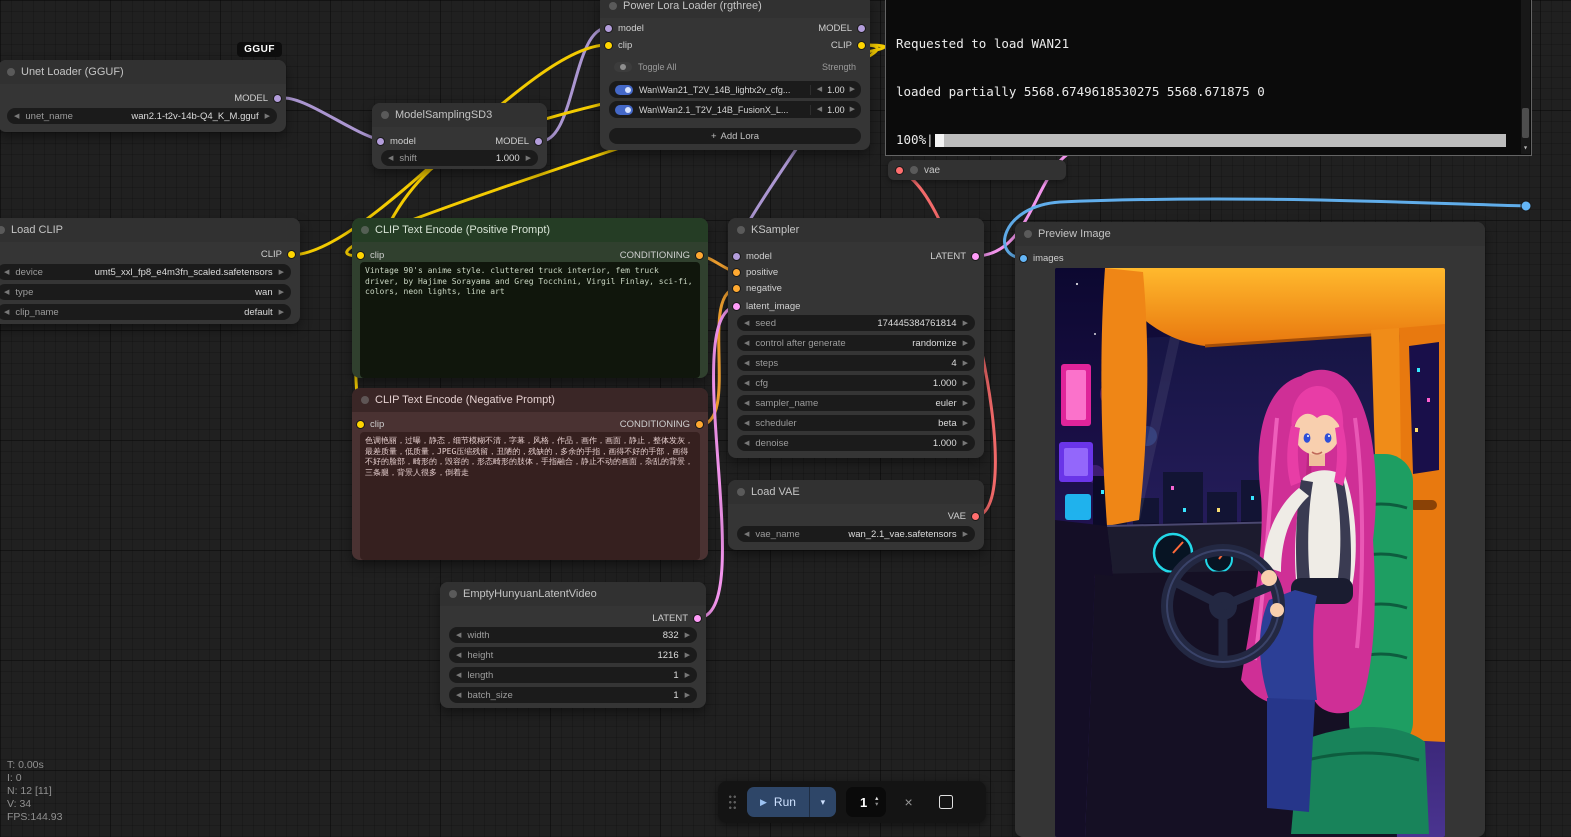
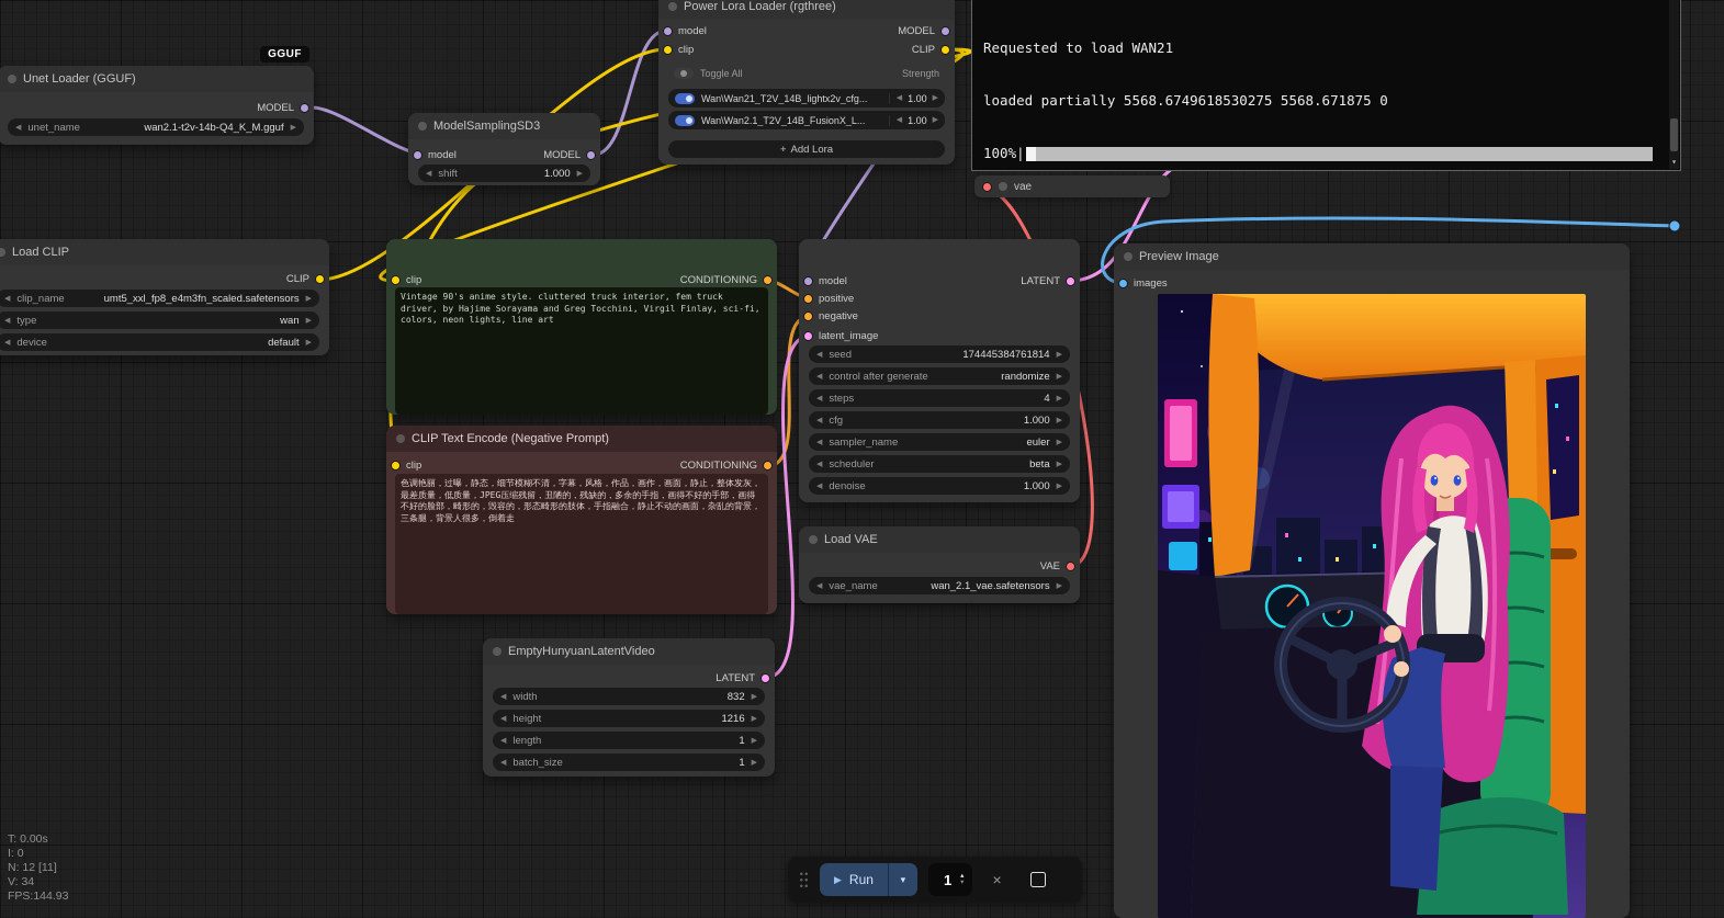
  GGUF
  Unet Loader (GGUF)
  MODEL
  unet_name
  wan2.1-t2v-14b-Q4_K_M.gguf
  Load CLIP
  CLIP
- device
+ clip_name
  umt5_xxl_fp8_e4m3fn_scaled.safetensors
  type
  wan
- clip_name
+ device
  default
  ModelSamplingSD3
  model
  MODEL
  shift
  1.000
  Power Lora Loader (rgthree)
  model
  MODEL
  clip
  CLIP
  Toggle All
  Strength
  Wan\Wan21_T2V_14B_lightx2v_cfg...
  1.00
  Wan\Wan2.1_T2V_14B_FusionX_L...
  1.00
  +
  Add Lora
- CLIP Text Encode (Positive Prompt)
  clip
  CONDITIONING
  Vintage 90's anime style. cluttered truck interior, fem truck driver, by Hajime Sorayama and Greg Tocchini, Virgil Finlay, sci-fi, colors, neon lights, line art
  CLIP Text Encode (Negative Prompt)
  clip
  CONDITIONING
  色调艳丽，过曝，静态，细节模糊不清，字幕，风格，作品，画作，画面，静止，整体发灰，最差质量，低质量，JPEG压缩残留，丑陋的，残缺的，多余的手指，画得不好的手部，画得不好的脸部，畸形的，毁容的，形态畸形的肢体，手指融合，静止不动的画面，杂乱的背景，三条腿，背景人很多，倒着走
- KSampler
  model
  LATENT
  positive
  negative
  latent_image
  seed
  174445384761814
  control after generate
  randomize
  steps
  4
  cfg
  1.000
  sampler_name
  euler
  scheduler
  beta
  denoise
  1.000
  Load VAE
  VAE
  vae_name
  wan_2.1_vae.safetensors
  EmptyHunyuanLatentVideo
  LATENT
  width
  832
  height
  1216
  length
  1
  batch_size
  1
  vae
  Preview Image
  images
  Requested to load WAN21
  loaded partially 5568.6749618530275 5568.671875 0
  100%|
  ▾
  T: 0.00s
  I: 0
  N: 12 [11]
  V: 34
  FPS:144.93
  ▶
  Run
  ▾
  1
  ×
